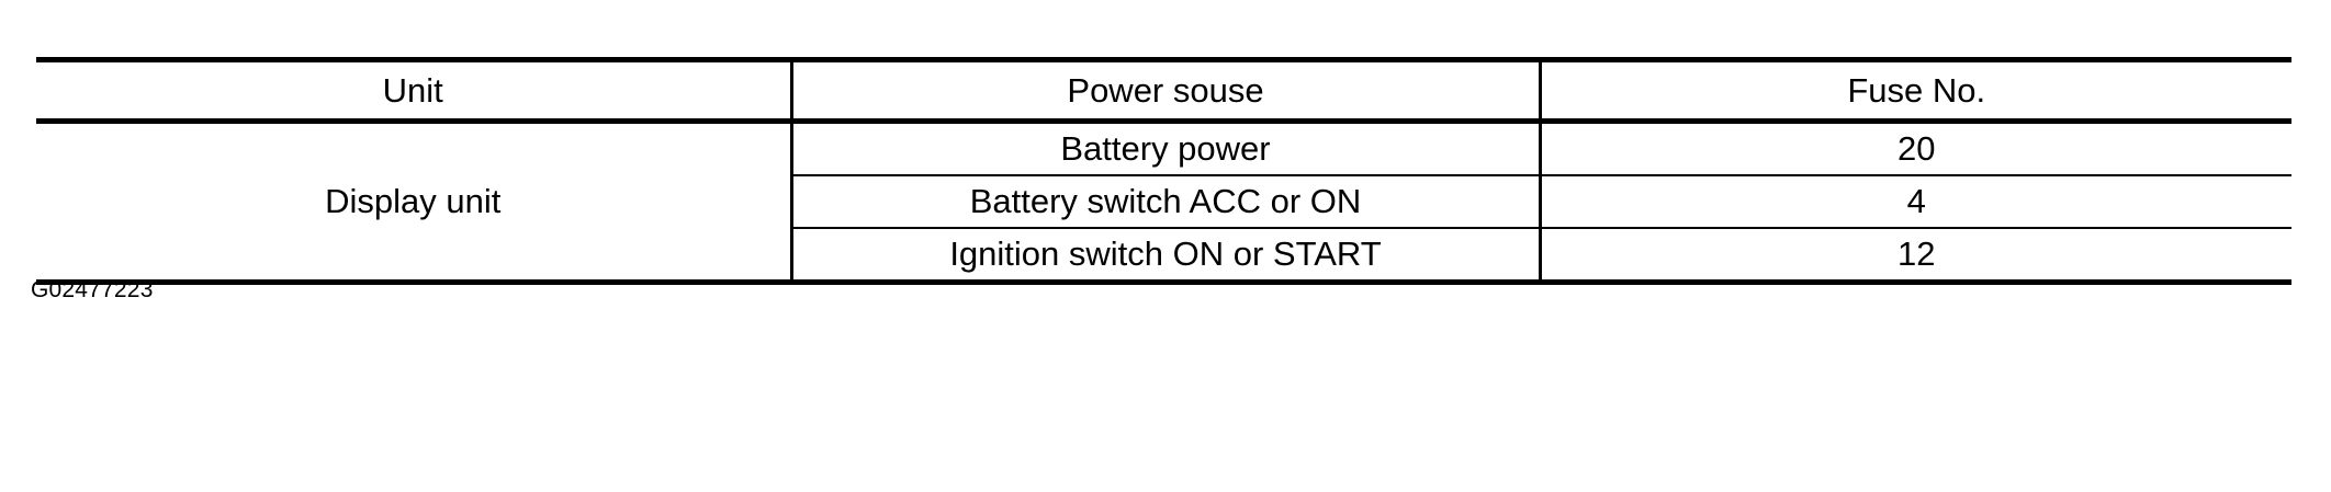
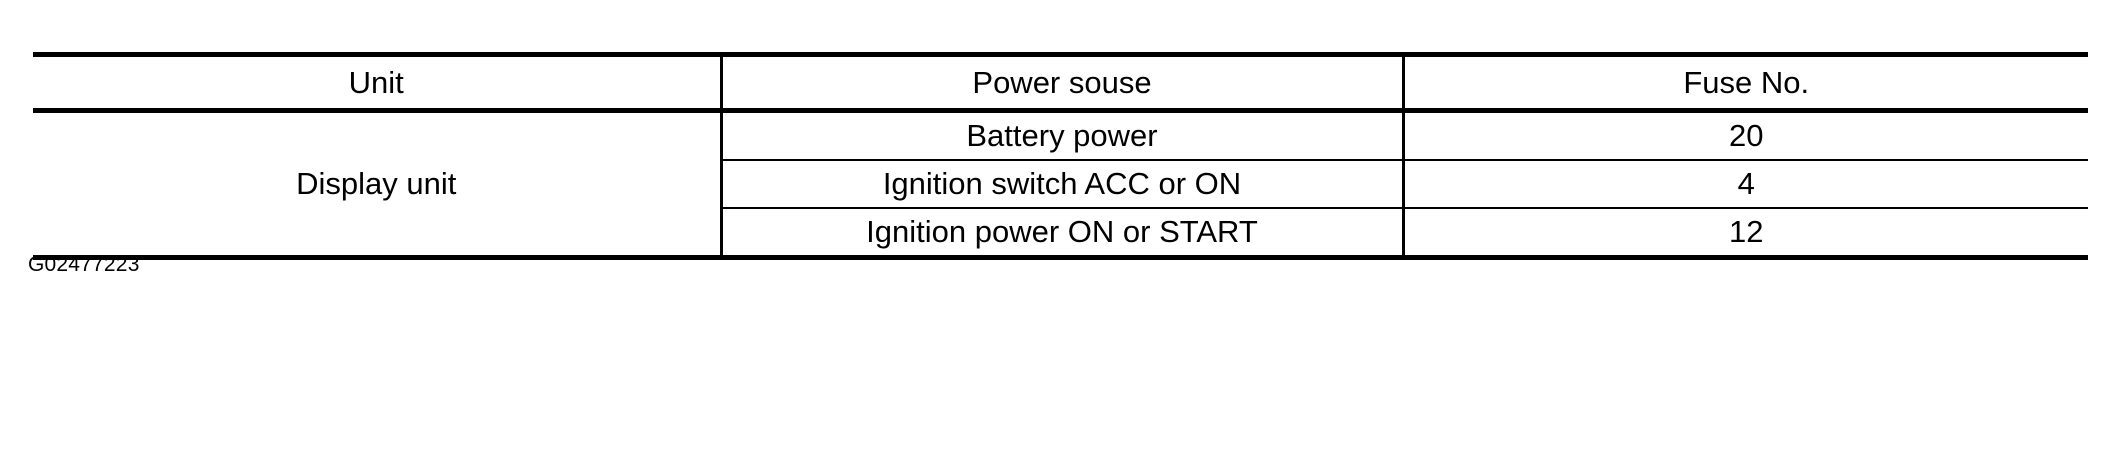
  Unit	Power souse	Fuse No.
  Display unit	Battery power	20
- Battery switch ACC or ON	4
+ Ignition switch ACC or ON	4
- Ignition switch ON or START	12
+ Ignition power ON or START	12
  G02477223
